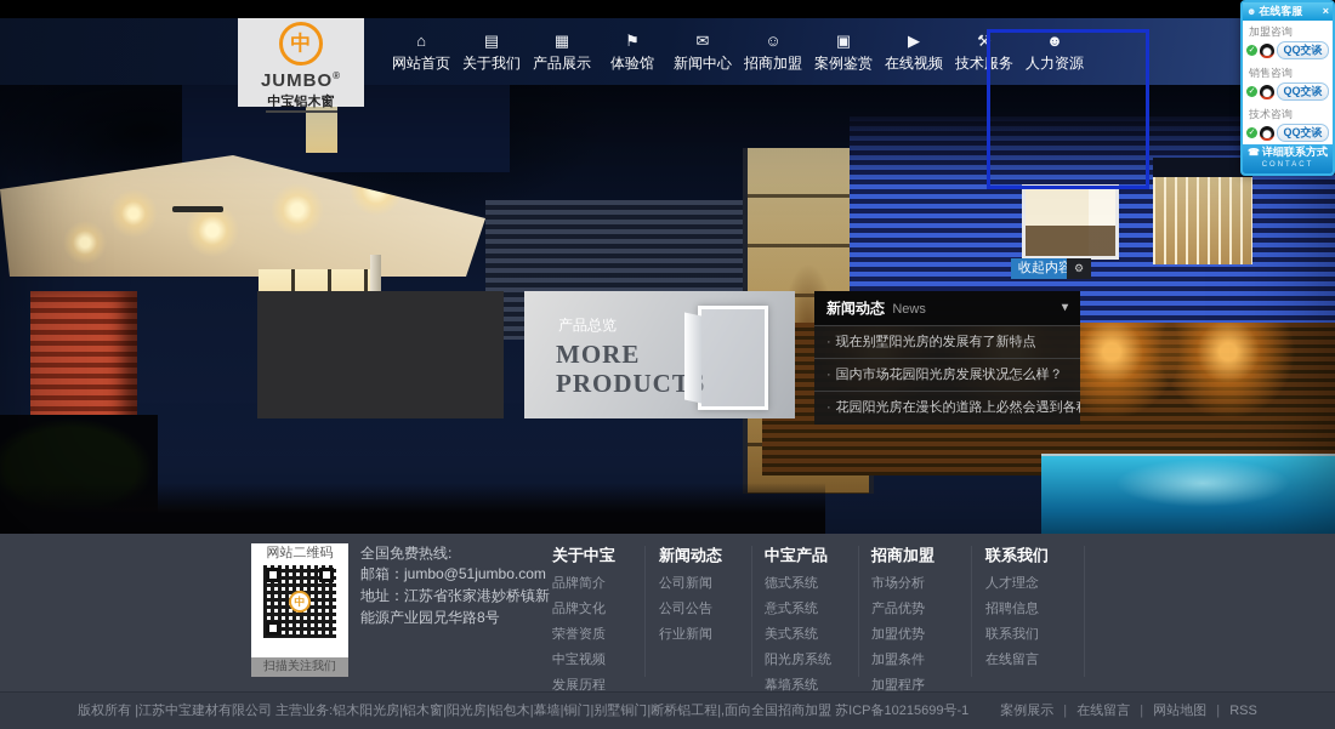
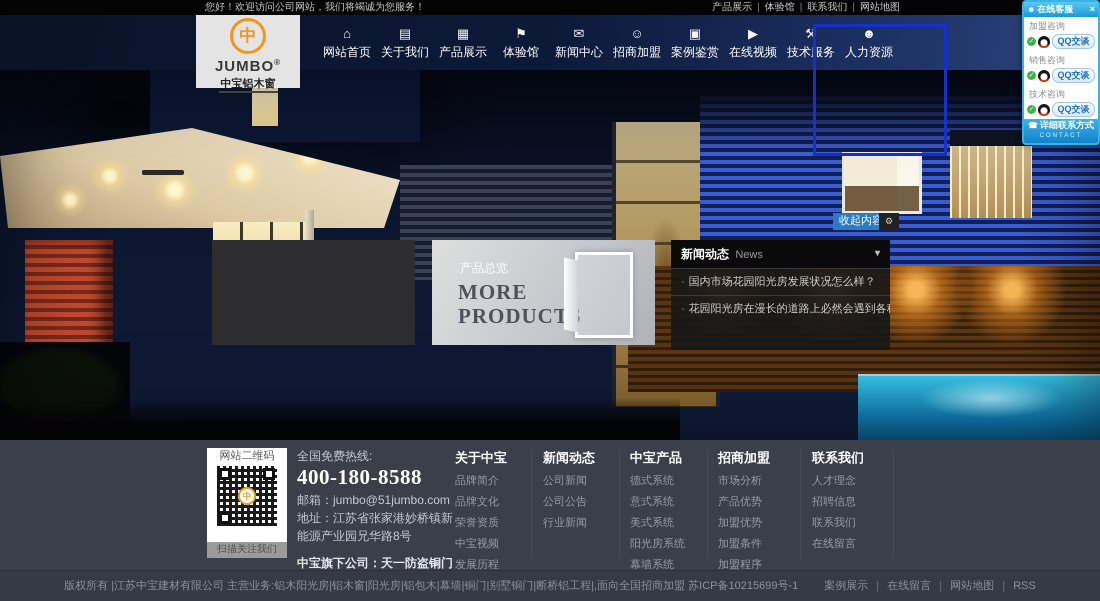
+ 您好！欢迎访问公司网站，我们将竭诚为您服务！
+ 产品展示 | 体验馆 | 联系我们 | 网站地图
  ⌂
  网站首页
  ▤
  关于我们
  ▦
  产品展示
  ⚑
  体验馆
  ✉
  新闻中心
  ☺
  招商加盟
  ▣
  案例鉴赏
  ▶
  在线视频
  ⚒
  技术服务
  ☻
  人力资源
  中
  JUMBO®
  中宝铝木窗
  产品总览
  MORE PRODUCT
  新闻动态 News
  ▾
- · 现在别墅阳光房的发展有了新特点
  · 国内市场花园阳光房发展状况怎么样？
  · 花园阳光房在漫长的道路上必然会遇到各
  收起内容
  ⚙
  ☻
  在线客服
  ×
  加盟咨询
  QQ交谈
  销售咨询
  QQ交谈
  技术咨询
  QQ交谈
  ☎ 详细联系方式
  网站二维码
  中
  扫描关注我们
  全国免费热线:
+ 400-180-8588
  邮箱：jumbo@51jumbo.com
  地址：江苏省张家港妙桥镇新能源产业园兄华路8号
+ 中宝旗下公司：天一防盗铜门
  关于中宝
  品牌简介
  品牌文化
  荣誉资质
  中宝视频
  发展历程
  新闻动态
  公司新闻
  公司公告
  行业新闻
  中宝产品
  德式系统
  意式系统
  美式系统
  阳光房系统
  幕墙系统
  招商加盟
  市场分析
  产品优势
  加盟优势
  加盟条件
  加盟程序
  联系我们
  人才理念
  招聘信息
  联系我们
  在线留言
  版权所有 |江苏中宝建材有限公司 主营业务:铝木阳光房|铝木窗|阳光房|铝包木|幕墙|铜门|别墅铜门|断桥铝工程|,面向全国招商加盟 苏ICP备10215699号-1
  案例展示 | 在线留言 | 网站地图 | RSS
